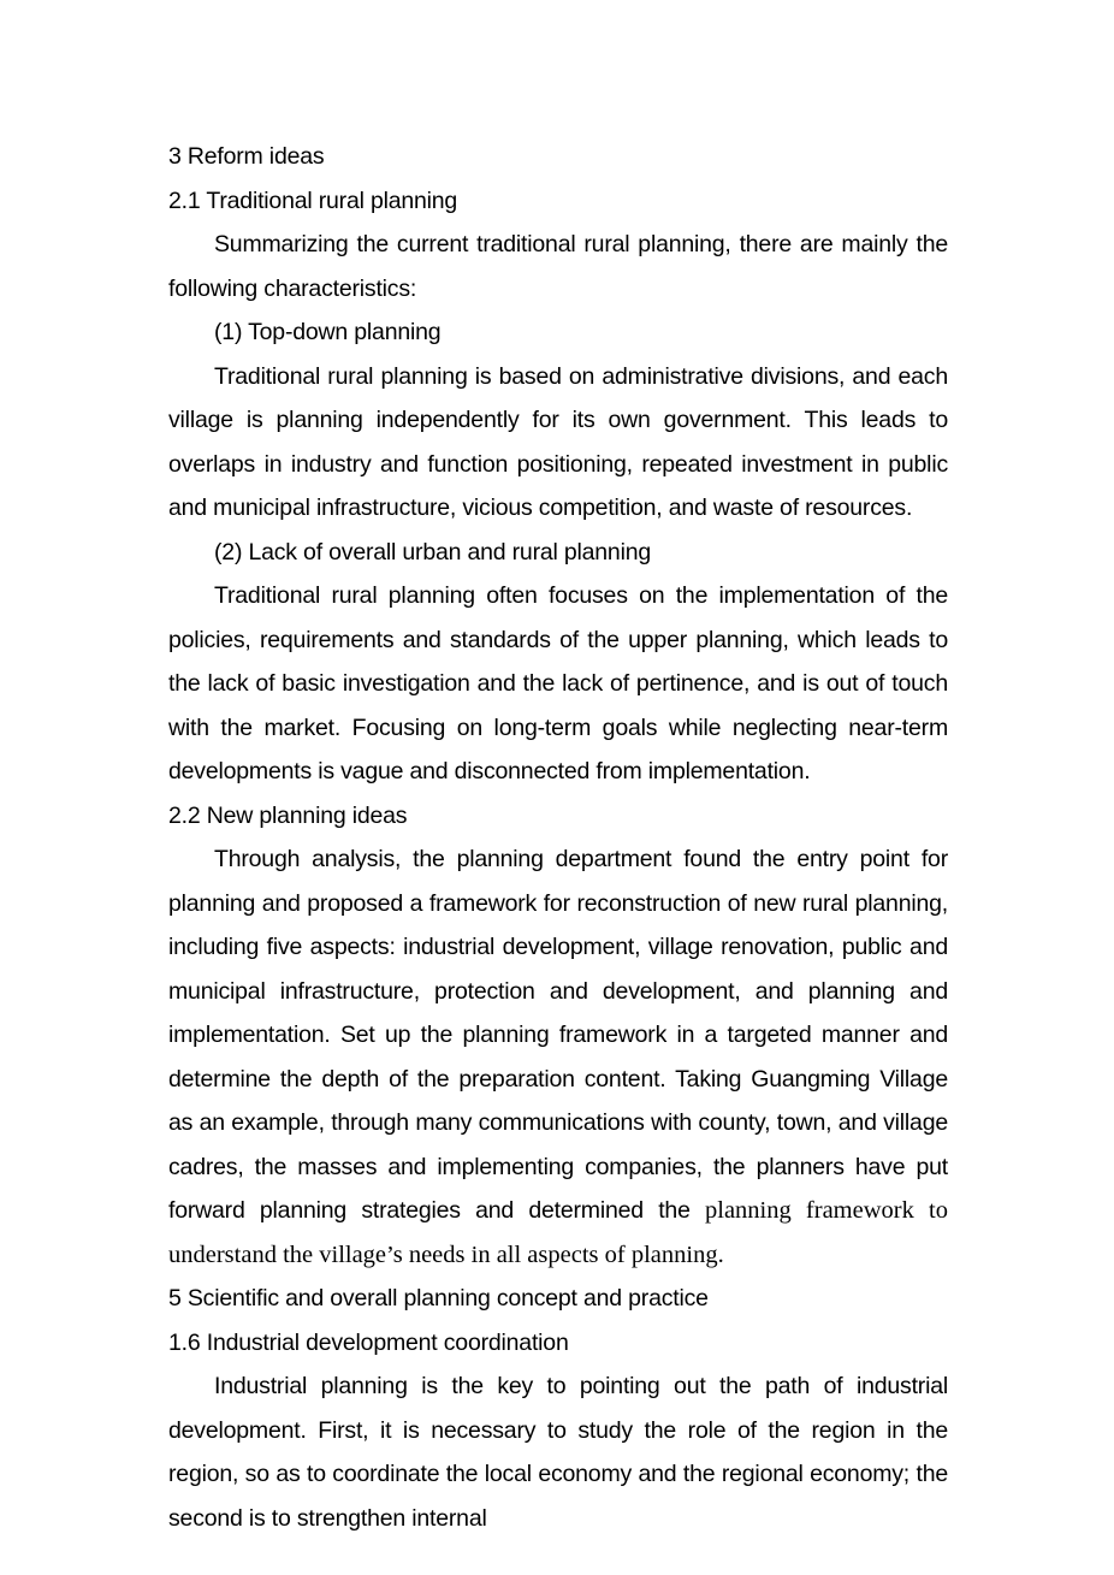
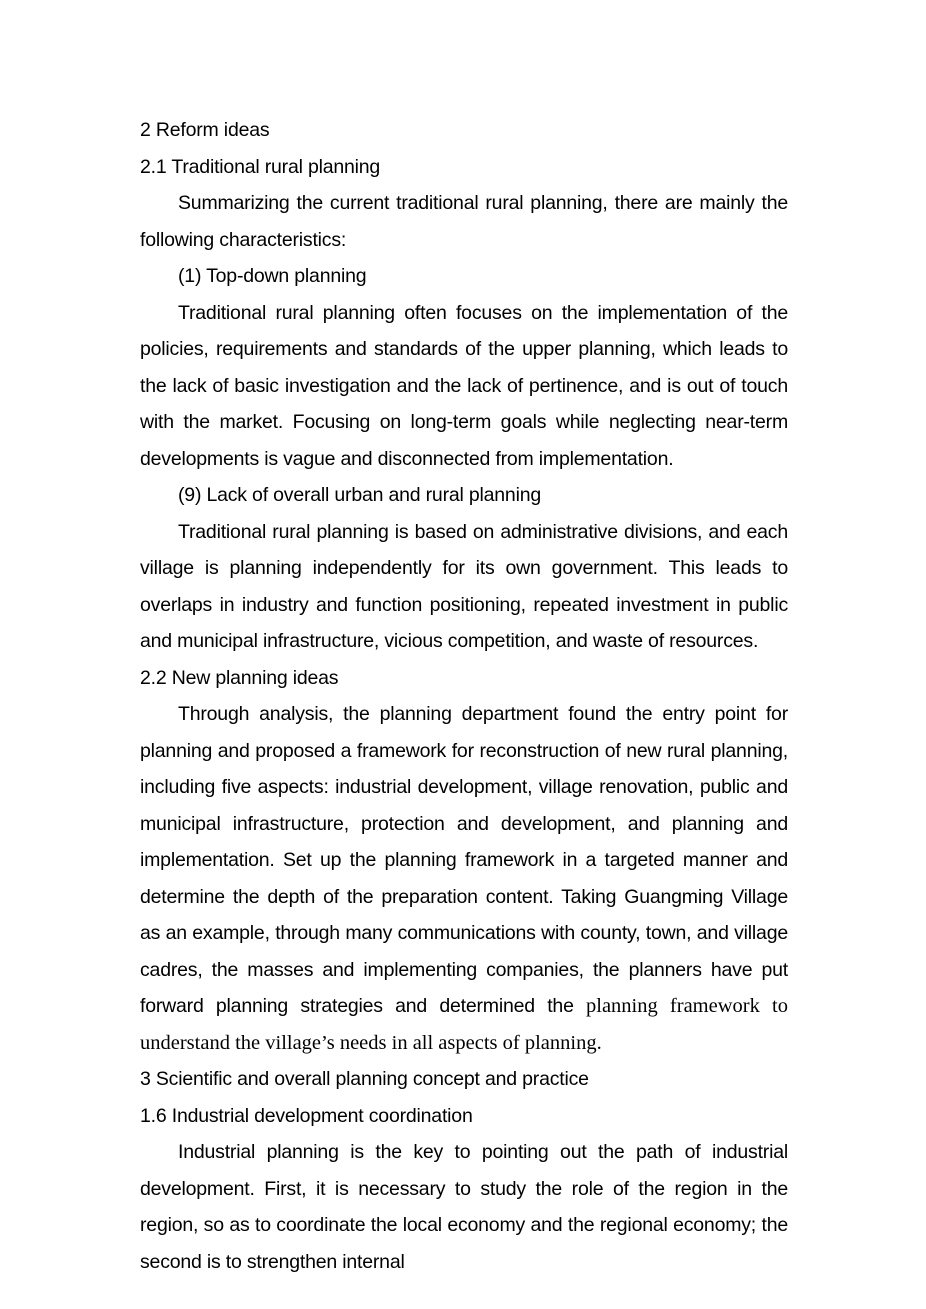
- 3 Reform ideas
+ 2 Reform ideas
  2.1 Traditional rural planning
  Summarizing the current traditional rural planning, there are mainly the following characteristics:
  (1) Top-down planning
- Traditional rural planning is based on administrative divisions, and each village is planning independently for its own government. This leads to overlaps in industry and function positioning, repeated investment in public and municipal infrastructure, vicious competition, and waste of resources.
+ Traditional rural planning often focuses on the implementation of the policies, requirements and standards of the upper planning, which leads to the lack of basic investigation and the lack of pertinence, and is out of touch with the market. Focusing on long-term goals while neglecting near-term developments is vague and disconnected from implementation.
- (2) Lack of overall urban and rural planning
+ (9) Lack of overall urban and rural planning
- Traditional rural planning often focuses on the implementation of the policies, requirements and standards of the upper planning, which leads to the lack of basic investigation and the lack of pertinence, and is out of touch with the market. Focusing on long-term goals while neglecting near-term developments is vague and disconnected from implementation.
+ Traditional rural planning is based on administrative divisions, and each village is planning independently for its own government. This leads to overlaps in industry and function positioning, repeated investment in public and municipal infrastructure, vicious competition, and waste of resources.
  2.2 New planning ideas
  Through analysis, the planning department found the entry point for planning and proposed a framework for reconstruction of new rural planning, including five aspects: industrial development, village renovation, public and municipal infrastructure, protection and development, and planning and implementation. Set up the planning framework in a targeted manner and determine the depth of the preparation content. Taking Guangming Village as an example, through many communications with county, town, and village cadres, the masses and implementing companies, the planners have put forward planning strategies and determined the planning framework to understand the village’s needs in all aspects of planning.
- 5 Scientific and overall planning concept and practice
+ 3 Scientific and overall planning concept and practice
  1.6 Industrial development coordination
  Industrial planning is the key to pointing out the path of industrial development. First, it is necessary to study the role of the region in the region, so as to coordinate the local economy and the regional economy; the second is to strengthen internal
